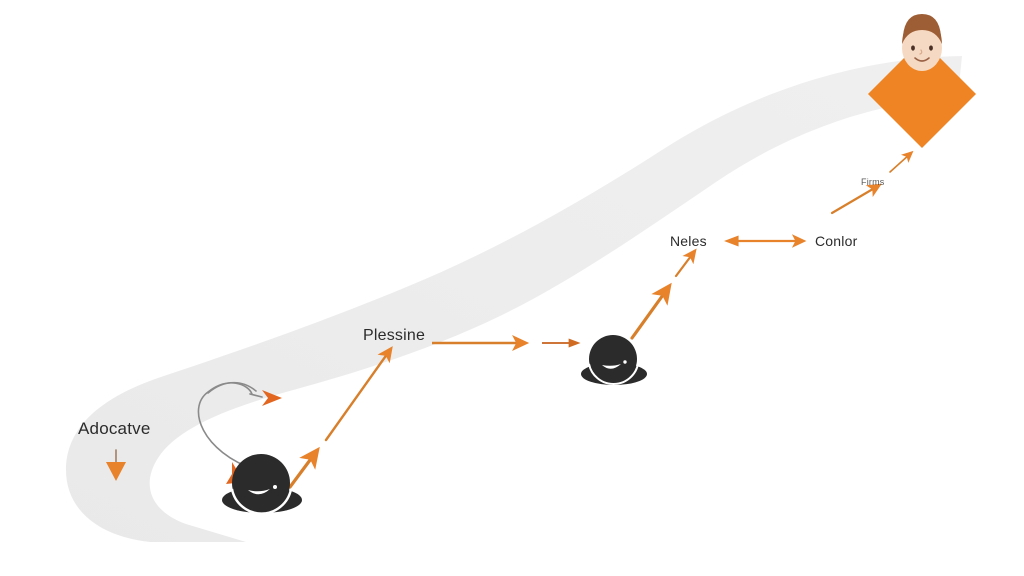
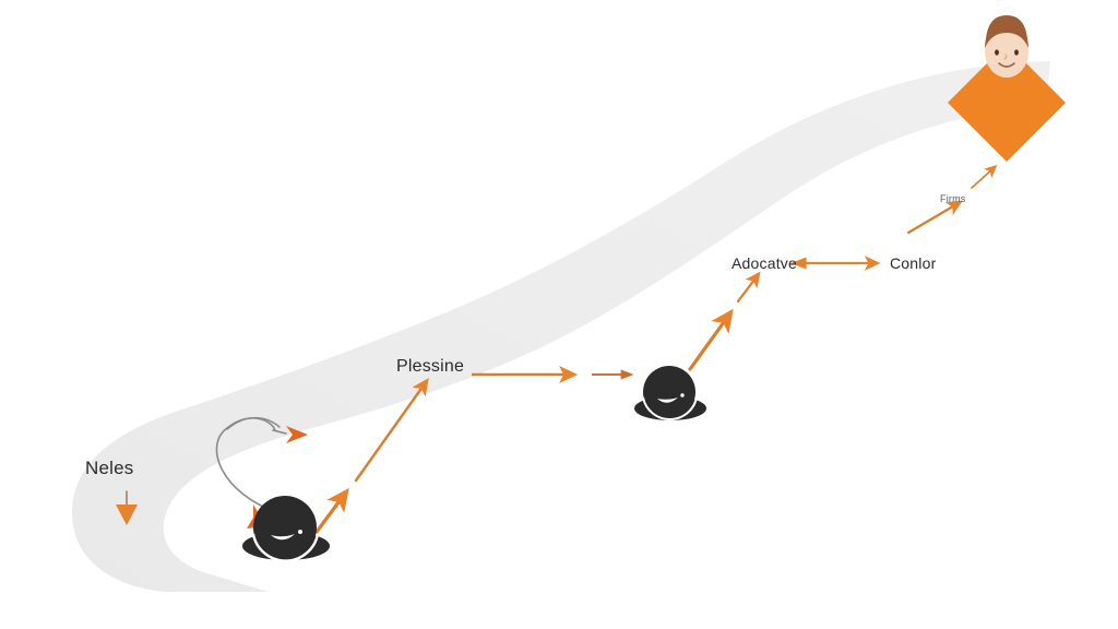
- Adocatve
+ Neles
  Plessine
- Neles
+ Adocatve
  Conlor
  Firms
